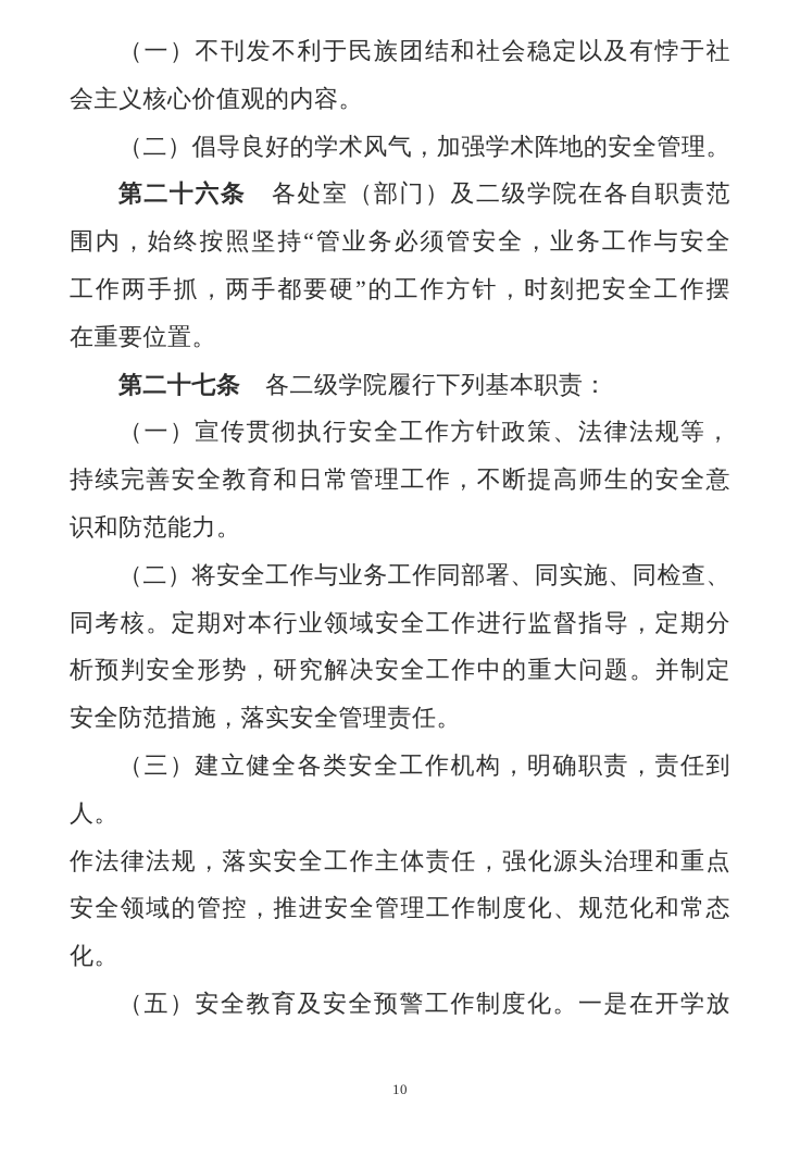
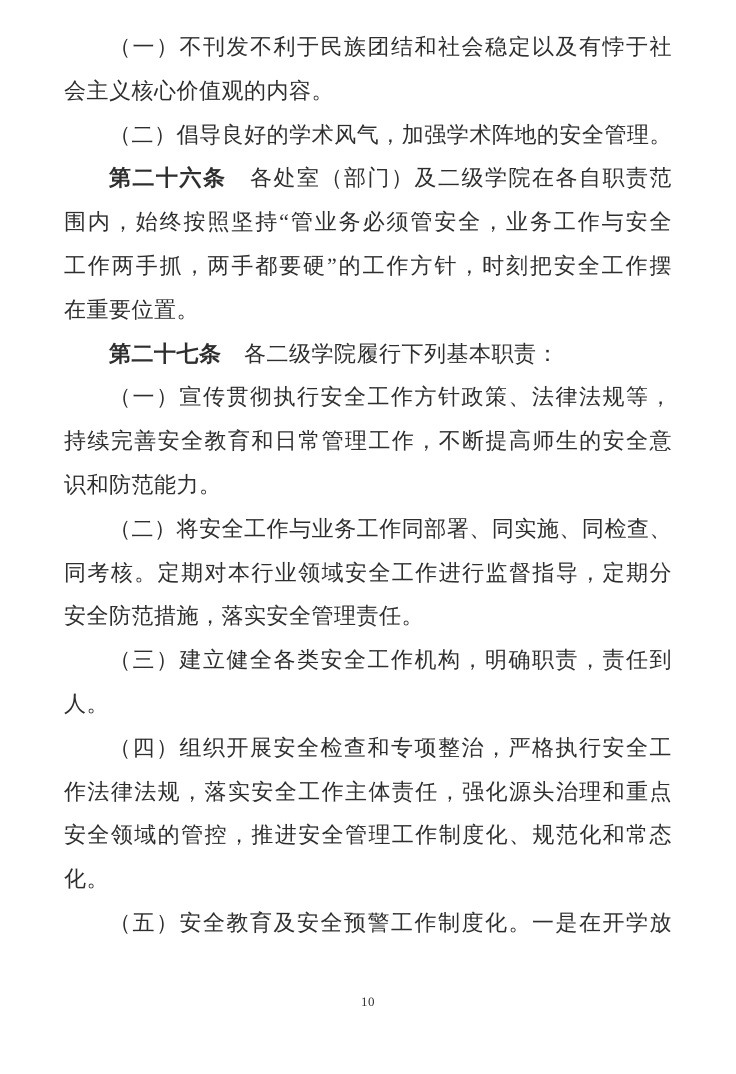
  （一）不刊发不利于民族团结和社会稳定以及有悖于社
  会主义核心价值观的内容。
  （二）倡导良好的学术风气，加强学术阵地的安全管理。
  第二十六条 各处室（部门）及二级学院在各自职责范
  围内，始终按照坚持“管业务必须管安全，业务工作与安全
  工作两手抓，两手都要硬”的工作方针，时刻把安全工作摆
  在重要位置。
  第二十七条 各二级学院履行下列基本职责：
  （一）宣传贯彻执行安全工作方针政策、法律法规等，
  持续完善安全教育和日常管理工作，不断提高师生的安全意
  识和防范能力。
  （二）将安全工作与业务工作同部署、同实施、同检查、
  同考核。定期对本行业领域安全工作进行监督指导，定期分
- 析预判安全形势，研究解决安全工作中的重大问题。并制定
  安全防范措施，落实安全管理责任。
  （三）建立健全各类安全工作机构，明确职责，责任到
  人。
+ （四）组织开展安全检查和专项整治，严格执行安全工
  作法律法规，落实安全工作主体责任，强化源头治理和重点
  安全领域的管控，推进安全管理工作制度化、规范化和常态
  化。
  （五）安全教育及安全预警工作制度化。一是在开学放
  10
